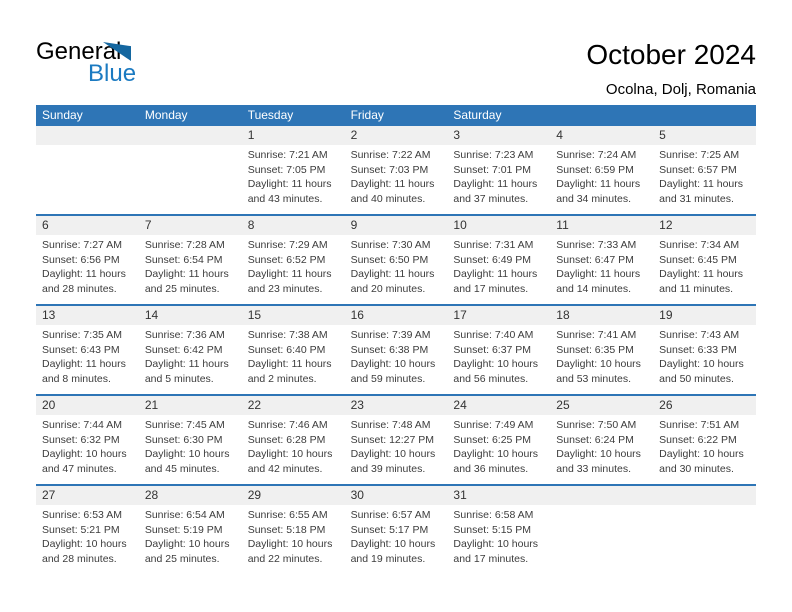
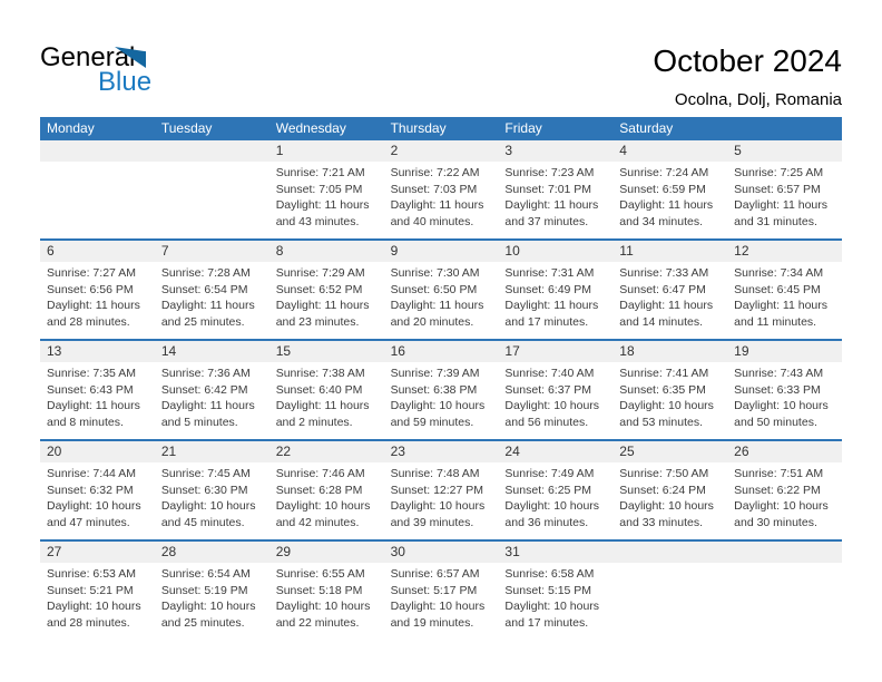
  Genera
  Blue
  October 2024
  Ocolna, Dolj, Romania
- Sunday
  Monday
  Tuesday
+ Wednesday
+ Thursday
  Friday
  Saturday
  1
  Sunrise: 7:21 AM
  Sunset: 7:05 PM
  Daylight: 11 hours
  and 43 minutes.
  2
  Sunrise: 7:22 AM
  Sunset: 7:03 PM
  Daylight: 11 hours
  and 40 minutes.
  3
  Sunrise: 7:23 AM
  Sunset: 7:01 PM
  Daylight: 11 hours
  and 37 minutes.
  4
  Sunrise: 7:24 AM
  Sunset: 6:59 PM
  Daylight: 11 hours
  and 34 minutes.
  5
  Sunrise: 7:25 AM
  Sunset: 6:57 PM
  Daylight: 11 hours
  and 31 minutes.
  6
  Sunrise: 7:27 AM
  Sunset: 6:56 PM
  Daylight: 11 hours
  and 28 minutes.
  7
  Sunrise: 7:28 AM
  Sunset: 6:54 PM
  Daylight: 11 hours
  and 25 minutes.
  8
  Sunrise: 7:29 AM
  Sunset: 6:52 PM
  Daylight: 11 hours
  and 23 minutes.
  9
  Sunrise: 7:30 AM
  Sunset: 6:50 PM
  Daylight: 11 hours
  and 20 minutes.
  10
  Sunrise: 7:31 AM
  Sunset: 6:49 PM
  Daylight: 11 hours
  and 17 minutes.
  11
  Sunrise: 7:33 AM
  Sunset: 6:47 PM
  Daylight: 11 hours
  and 14 minutes.
  12
  Sunrise: 7:34 AM
  Sunset: 6:45 PM
  Daylight: 11 hours
  and 11 minutes.
  13
  Sunrise: 7:35 AM
  Sunset: 6:43 PM
  Daylight: 11 hours
  and 8 minutes.
  14
  Sunrise: 7:36 AM
  Sunset: 6:42 PM
  Daylight: 11 hours
  and 5 minutes.
  15
  Sunrise: 7:38 AM
  Sunset: 6:40 PM
  Daylight: 11 hours
  and 2 minutes.
  16
  Sunrise: 7:39 AM
  Sunset: 6:38 PM
  Daylight: 10 hours
  and 59 minutes.
  17
  Sunrise: 7:40 AM
  Sunset: 6:37 PM
  Daylight: 10 hours
  and 56 minutes.
  18
  Sunrise: 7:41 AM
  Sunset: 6:35 PM
  Daylight: 10 hours
  and 53 minutes.
  19
  Sunrise: 7:43 AM
  Sunset: 6:33 PM
  Daylight: 10 hours
  and 50 minutes.
  20
  Sunrise: 7:44 AM
  Sunset: 6:32 PM
  Daylight: 10 hours
  and 47 minutes.
  21
  Sunrise: 7:45 AM
  Sunset: 6:30 PM
  Daylight: 10 hours
  and 45 minutes.
  22
  Sunrise: 7:46 AM
  Sunset: 6:28 PM
  Daylight: 10 hours
  and 42 minutes.
  23
  Sunrise: 7:48 AM
  Sunset: 12:27 PM
  Daylight: 10 hours
  and 39 minutes.
  24
  Sunrise: 7:49 AM
  Sunset: 6:25 PM
  Daylight: 10 hours
  and 36 minutes.
  25
  Sunrise: 7:50 AM
  Sunset: 6:24 PM
  Daylight: 10 hours
  and 33 minutes.
  26
  Sunrise: 7:51 AM
  Sunset: 6:22 PM
  Daylight: 10 hours
  and 30 minutes.
  27
  Sunrise: 6:53 AM
  Sunset: 5:21 PM
  Daylight: 10 hours
  and 28 minutes.
  28
  Sunrise: 6:54 AM
  Sunset: 5:19 PM
  Daylight: 10 hours
  and 25 minutes.
  29
  Sunrise: 6:55 AM
  Sunset: 5:18 PM
  Daylight: 10 hours
  and 22 minutes.
  30
  Sunrise: 6:57 AM
  Sunset: 5:17 PM
  Daylight: 10 hours
  and 19 minutes.
  31
  Sunrise: 6:58 AM
  Sunset: 5:15 PM
  Daylight: 10 hours
  and 17 minutes.
